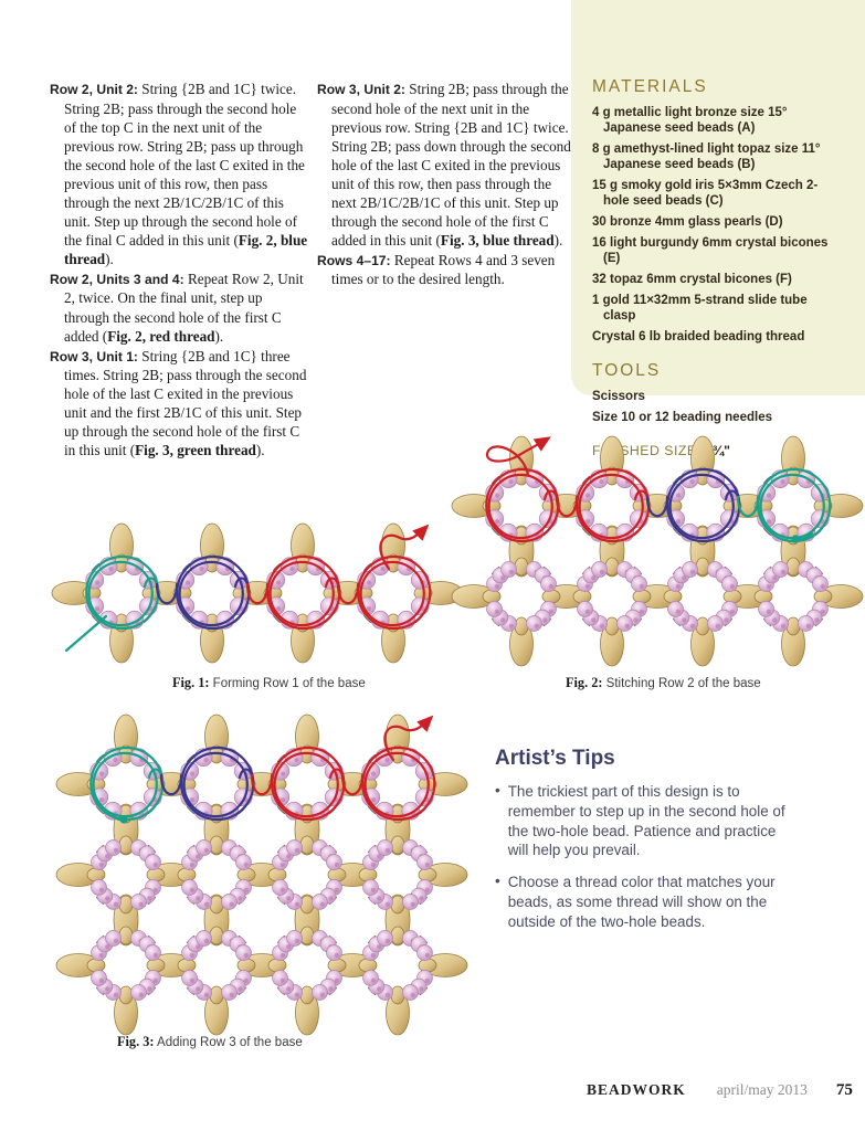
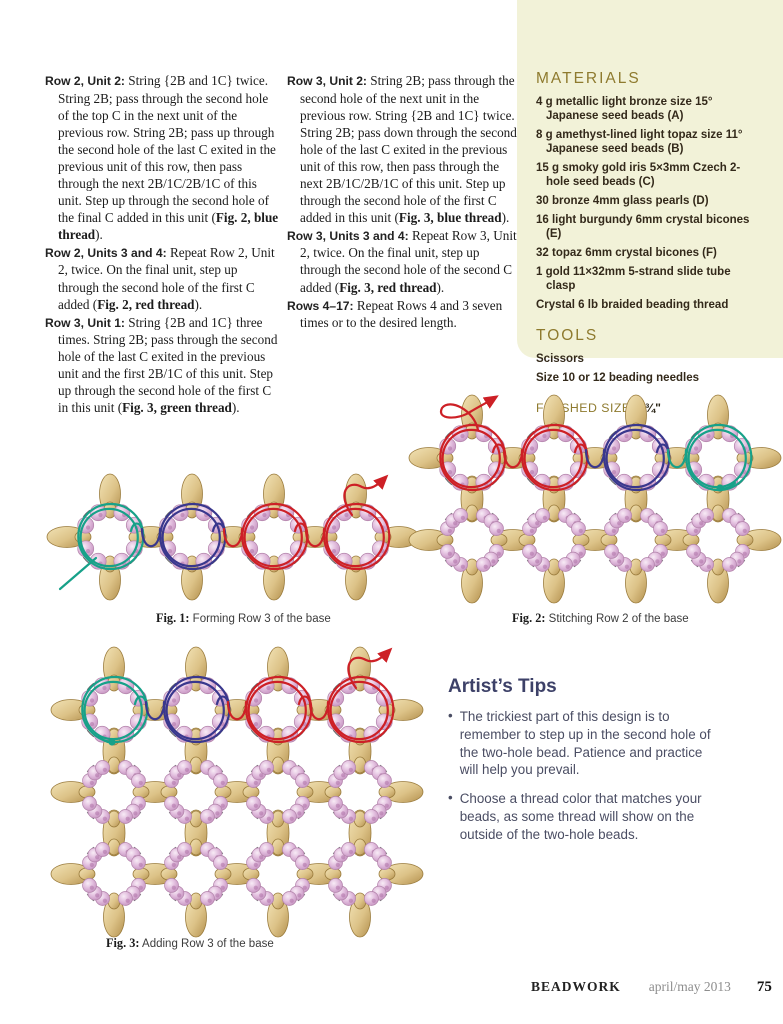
  Row 2, Unit 2: String {2B and 1C} twice. String 2B; pass through the second hole of the top C in the next unit of the previous row. String 2B; pass up through the second hole of the last C exited in the previous unit of this row, then pass through the next 2B/1C/2B/1C of this unit. Step up through the second hole of the final C added in this unit (Fig. 2, blue thread).
  Row 2, Units 3 and 4: Repeat Row 2, Unit 2, twice. On the final unit, step up through the second hole of the first C added (Fig. 2, red thread).
  Row 3, Unit 1: String {2B and 1C} three times. String 2B; pass through the second hole of the last C exited in the previous unit and the first 2B/1C of this unit. Step up through the second hole of the first C in this unit (Fig. 3, green thread).
  Row 3, Unit 2: String 2B; pass through the second hole of the next unit in the previous row. String {2B and 1C} twice. String 2B; pass down through the second hole of the last C exited in the previous unit of this row, then pass through the next 2B/1C/2B/1C of this unit. Step up through the second hole of the first C added in this unit (Fig. 3, blue thread).
+ Row 3, Units 3 and 4: Repeat Row 3, Unit 2, twice. On the final unit, step up through the second hole of the second C added (Fig. 3, red thread).
  Rows 4–17: Repeat Rows 4 and 3 seven times or to the desired length.
  MATERIALS
  4 g metallic light bronze size 15° Japanese seed beads (A)
  8 g amethyst-lined light topaz size 11° Japanese seed beads (B)
  15 g smoky gold iris 5×3mm Czech 2-hole seed beads (C)
  30 bronze 4mm glass pearls (D)
  16 light burgundy 6mm crystal bicones (E)
  32 topaz 6mm crystal bicones (F)
  1 gold 11×32mm 5-strand slide tube clasp
  Crystal 6 lb braided beading thread
  TOOLS
  Scissors
  Size 10 or 12 beading needles
- Fig. 1: Forming Row 1 of the base
+ Fig. 1: Forming Row 3 of the base
  Fig. 2: Stitching Row 2 of the base
  Fig. 3: Adding Row 3 of the base
  Artist’s Tips
  •
  The trickiest part of this design is to remember to step up in the second hole of the two-hole bead. Patience and practice will help you prevail.
  •
  Choose a thread color that matches your beads, as some thread will show on the outside of the two-hole beads.
  BEADWORK
  april/may 2013
  75
